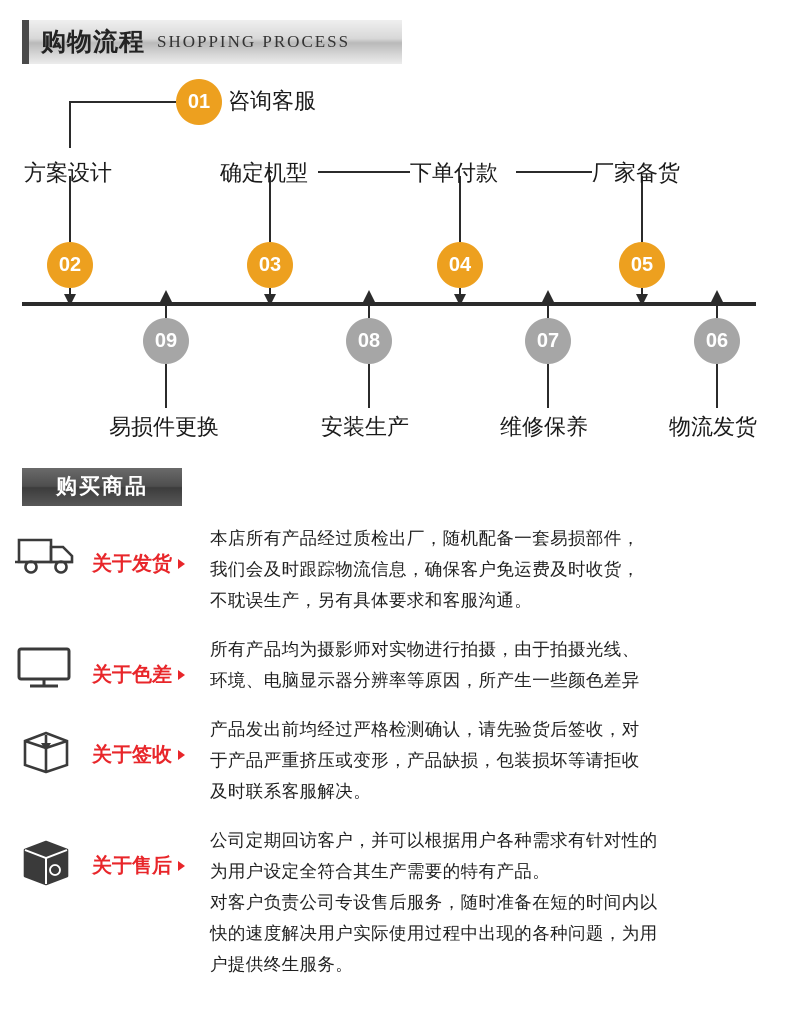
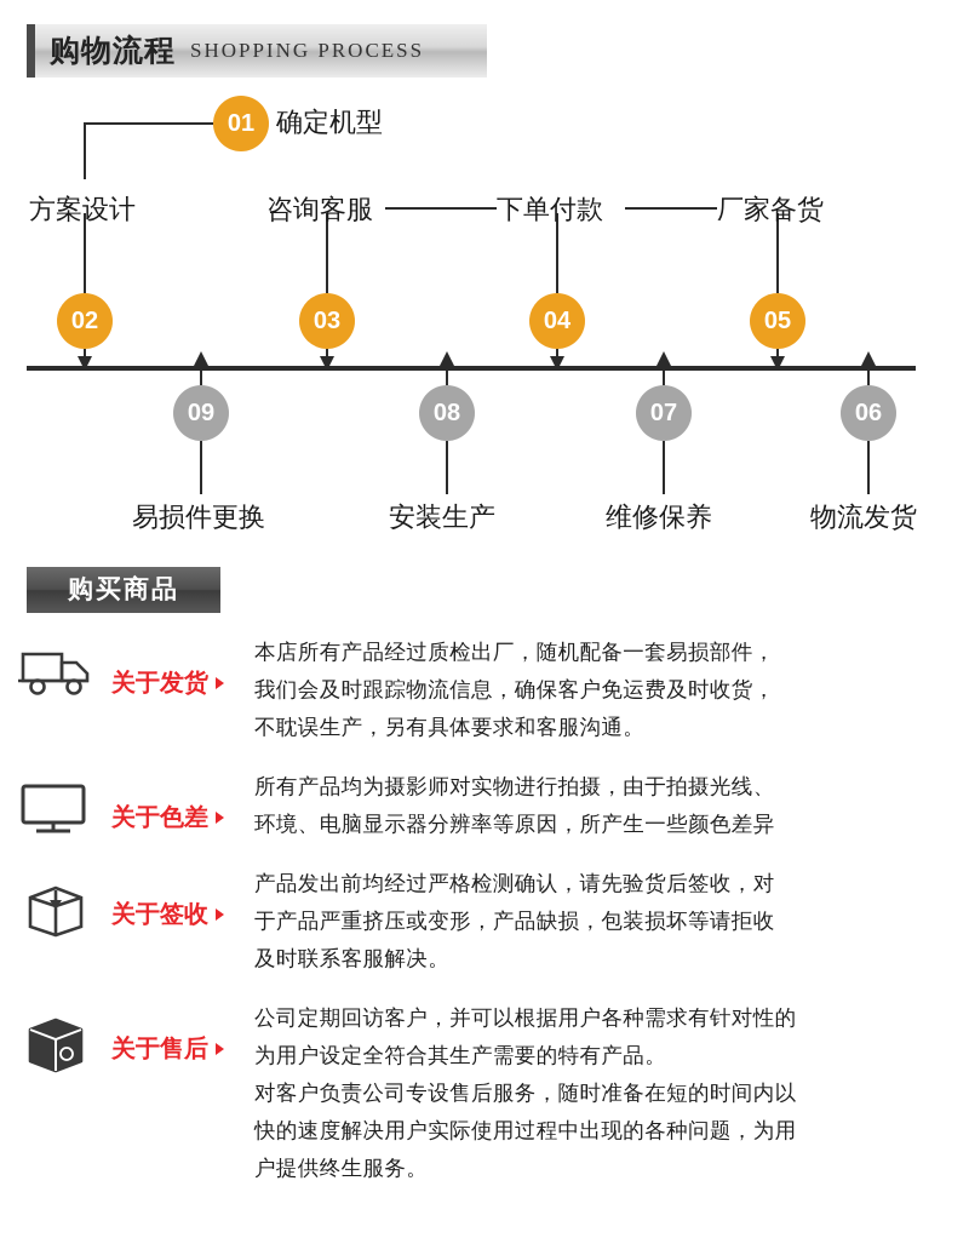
  购物流程
  SHOPPING PROCESS
  01
- 咨询客服
+ 确定机型
  方案设计
- 确定机型
+ 咨询客服
  下单付款
  厂家备货
  02
  03
  04
  05
  09
  08
  07
  06
  易损件更换
  安装生产
  维修保养
  物流发货
  购买商品
  关于发货
  本店所有产品经过质检出厂，随机配备一套易损部件，
  我们会及时跟踪物流信息，确保客户免运费及时收货，
  不耽误生产，另有具体要求和客服沟通。
  关于色差
  所有产品均为摄影师对实物进行拍摄，由于拍摄光线、
  环境、电脑显示器分辨率等原因，所产生一些颜色差异
  关于签收
  产品发出前均经过严格检测确认，请先验货后签收，对
  于产品严重挤压或变形，产品缺损，包装损坏等请拒收
  及时联系客服解决。
  关于售后
  公司定期回访客户，并可以根据用户各种需求有针对性的
  为用户设定全符合其生产需要的特有产品。
  对客户负责公司专设售后服务，随时准备在短的时间内以
  快的速度解决用户实际使用过程中出现的各种问题，为用
  户提供终生服务。
